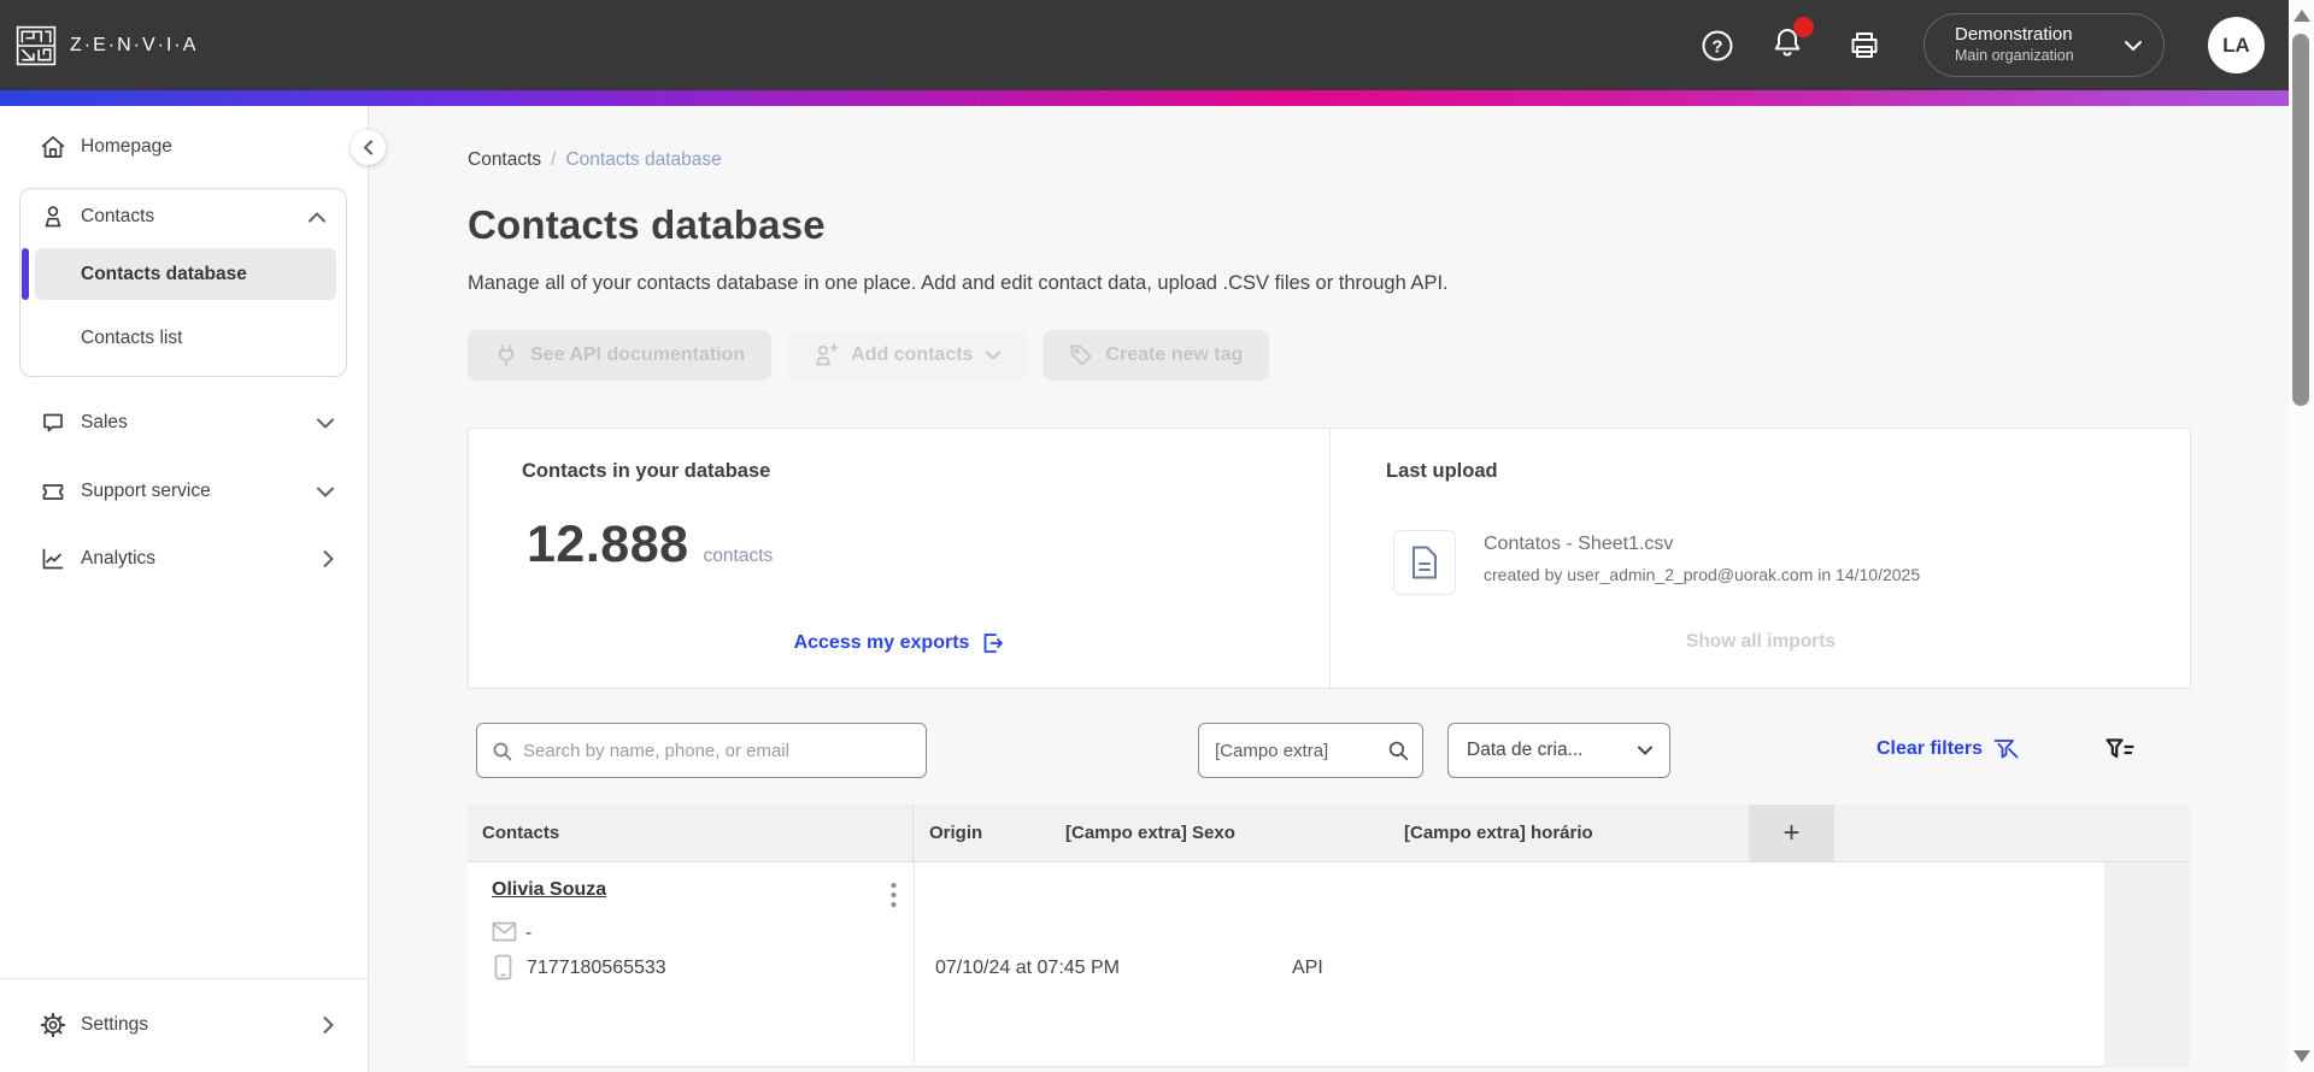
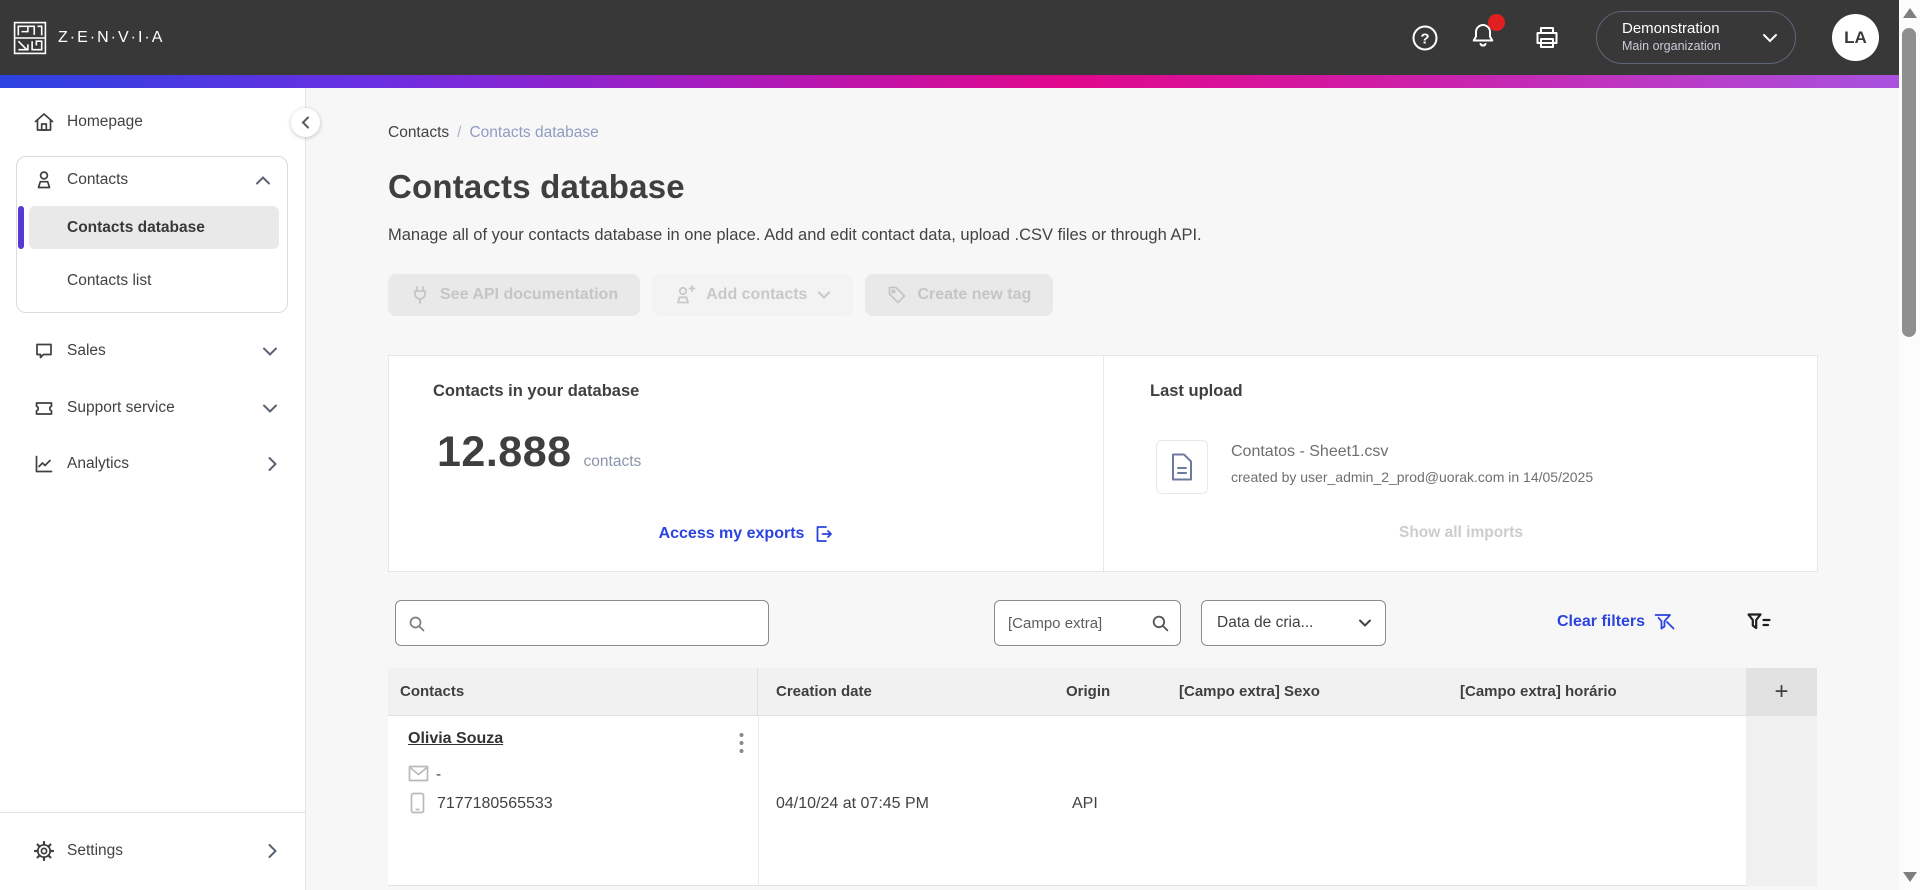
  Z·E·N·V·I·A
  ?
  Demonstration
  Main organization
  LA
  Homepage
  Contacts
  Contacts database
  Contacts list
  Sales
  Support service
  Analytics
  Settings
  Contacts
  /
  Contacts database
  Contacts database
  Manage all of your contacts database in one place. Add and edit contact data, upload .CSV files or through API.
  See API documentation
  Add contacts
  Create new tag
  Contacts in your database
  12.888
  contacts
  Access my exports
  Last upload
  Contatos - Sheet1.csv
- created by user_admin_2_prod@uorak.com in 14/10/2025
+ created by user_admin_2_prod@uorak.com in 14/05/2025
  Show all imports
- Search by name, phone, or email
  [Campo extra]
  Data de cria...
  Clear filters
  Contacts
+ Creation date
  Origin
  [Campo extra] Sexo
  [Campo extra] horário
  +
  Olivia Souza
  -
  7177180565533
- 07/10/24 at 07:45 PM
+ 04/10/24 at 07:45 PM
  API
